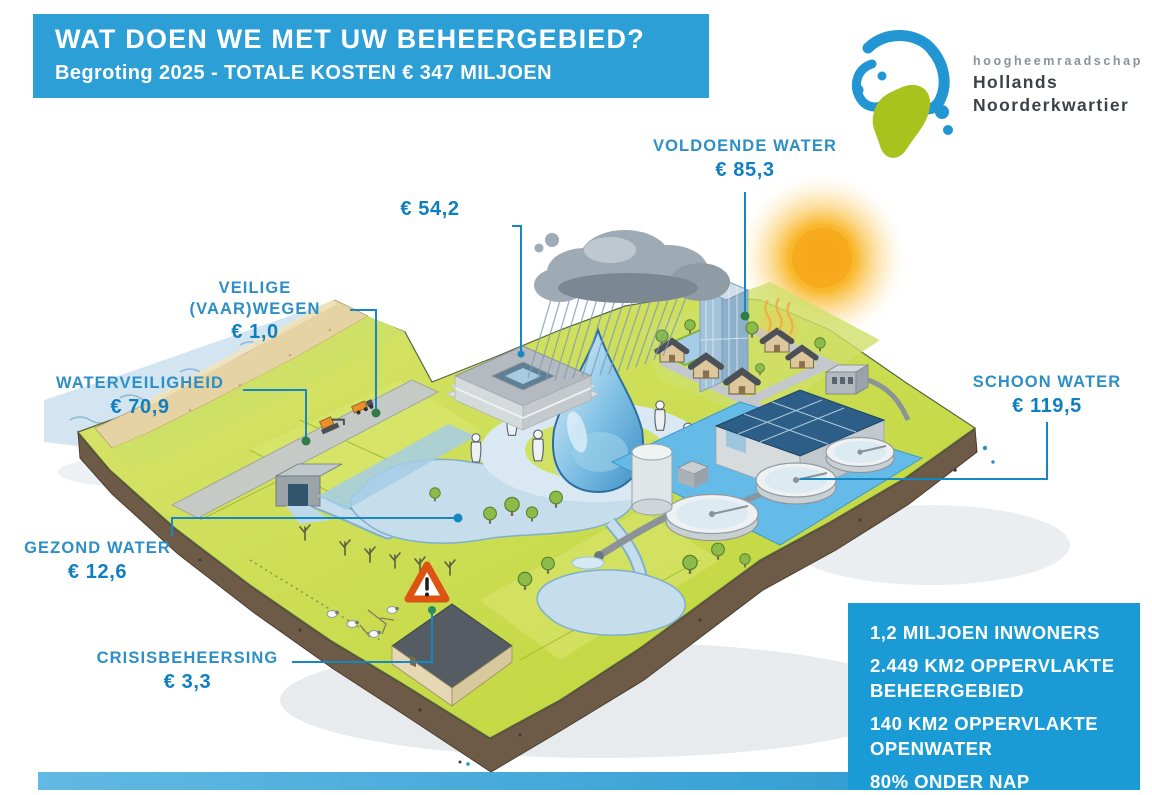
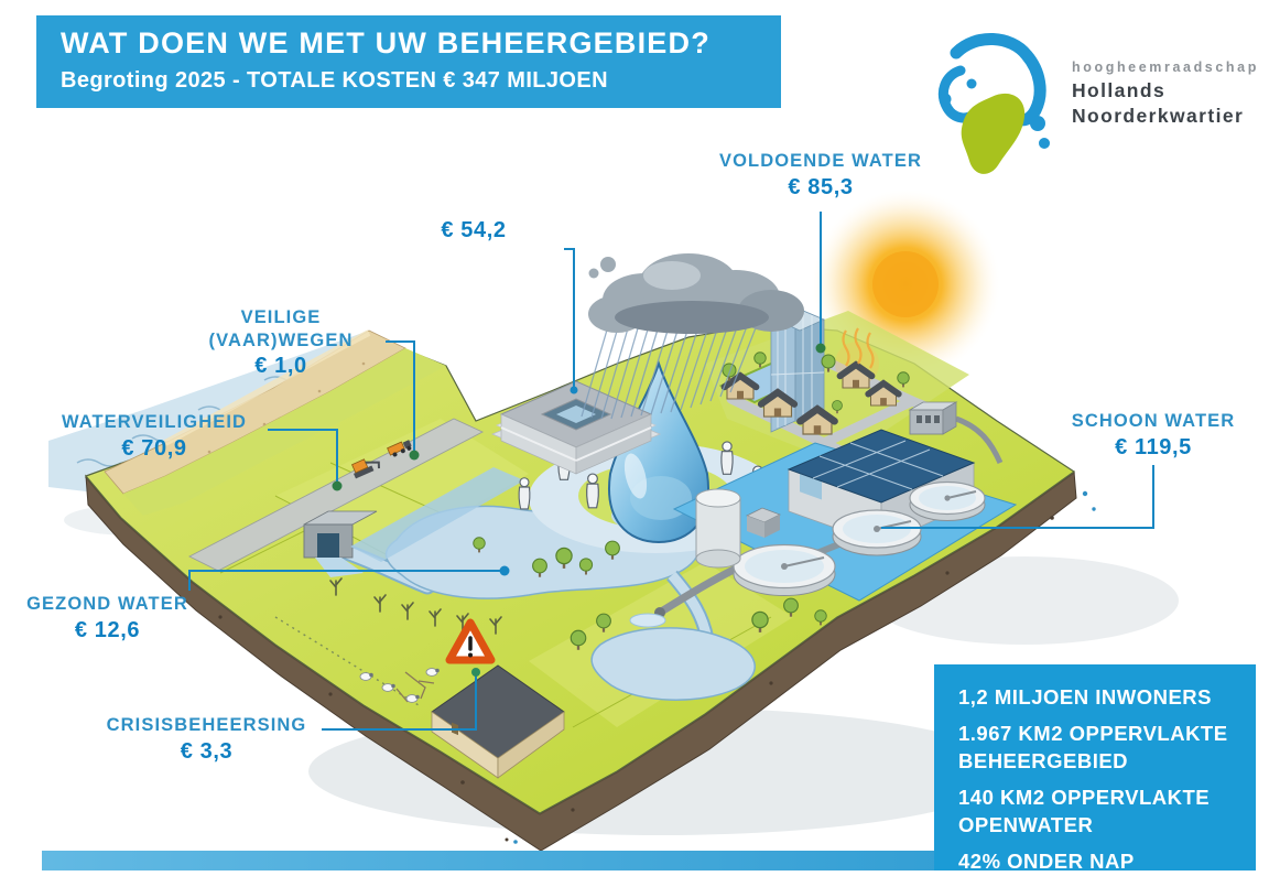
  WAT DOEN WE MET UW BEHEERGEBIED?
  Begroting 2025 - TOTALE KOSTEN € 347 MILJOEN
  hoogheemraadschap
  Hollands
  Noorderkwartier
  VOLDOENDE WATER
  € 85,3
  € 54,2
  VEILIGE (VAAR)WEGEN
  € 1,0
  WATERVEILIGHEID
  € 70,9
  SCHOON WATER
  € 119,5
  GEZOND WATER
  € 12,6
  CRISISBEHEERSING
  € 3,3
  1,2 MILJOEN INWONERS
- 2.449 KM2 OPPERVLAKTE BEHEERGEBIED
+ 1.967 KM2 OPPERVLAKTE BEHEERGEBIED
  140 KM2 OPPERVLAKTE OPENWATER
- 80% ONDER NAP
+ 42% ONDER NAP
